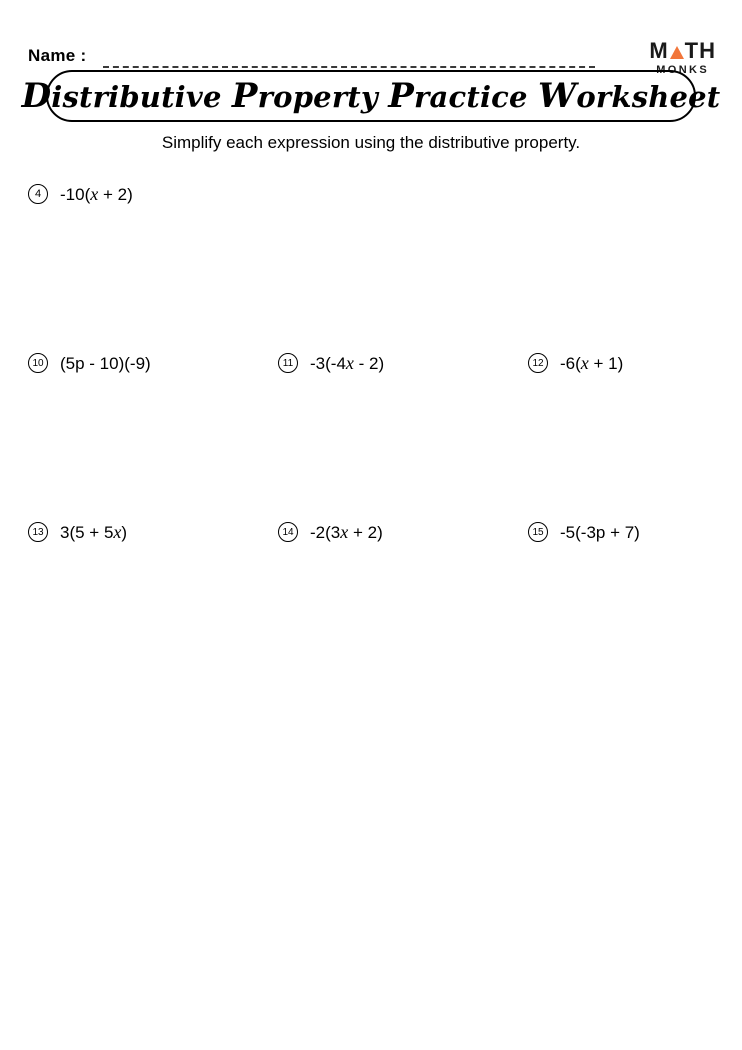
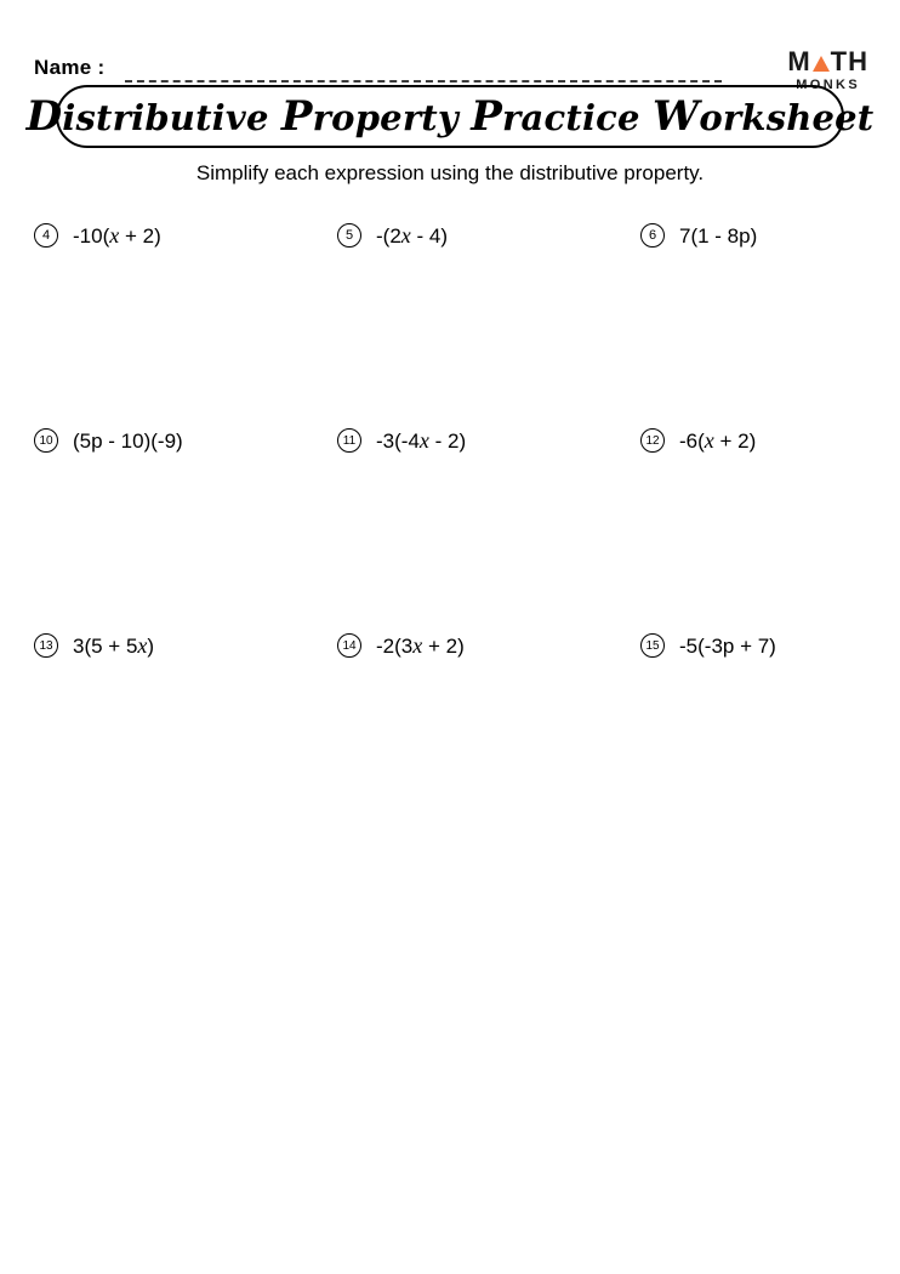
  Name :
  M TH
  MONKS
  Distributive Property Practice Worksheet
  Simplify each expression using the distributive property.
  4
  -10(x + 2)
+ 5
+ -(2x - 4)
+ 6
+ 7(1 - 8p)
  10
  (5p - 10)(-9)
  11
  -3(-4x - 2)
  12
- -6(x + 1)
+ -6(x + 2)
  13
  3(5 + 5x)
  14
  -2(3x + 2)
  15
  -5(-3p + 7)
